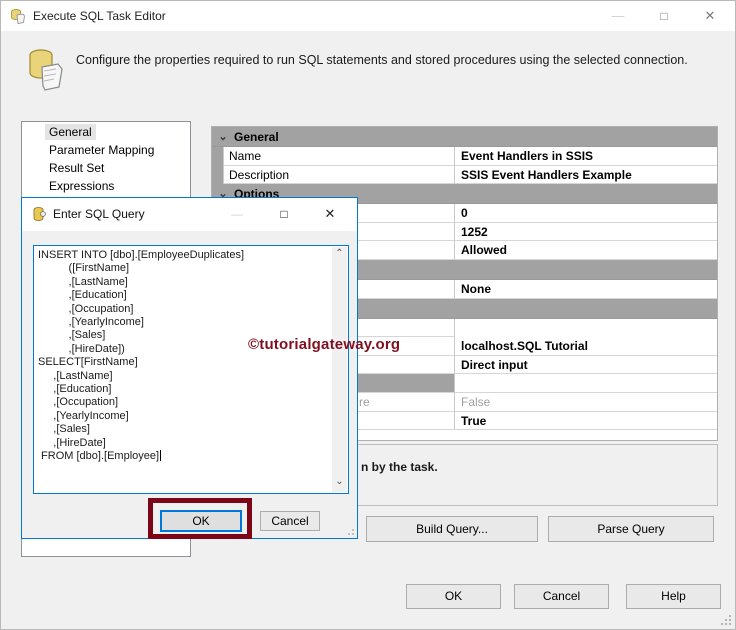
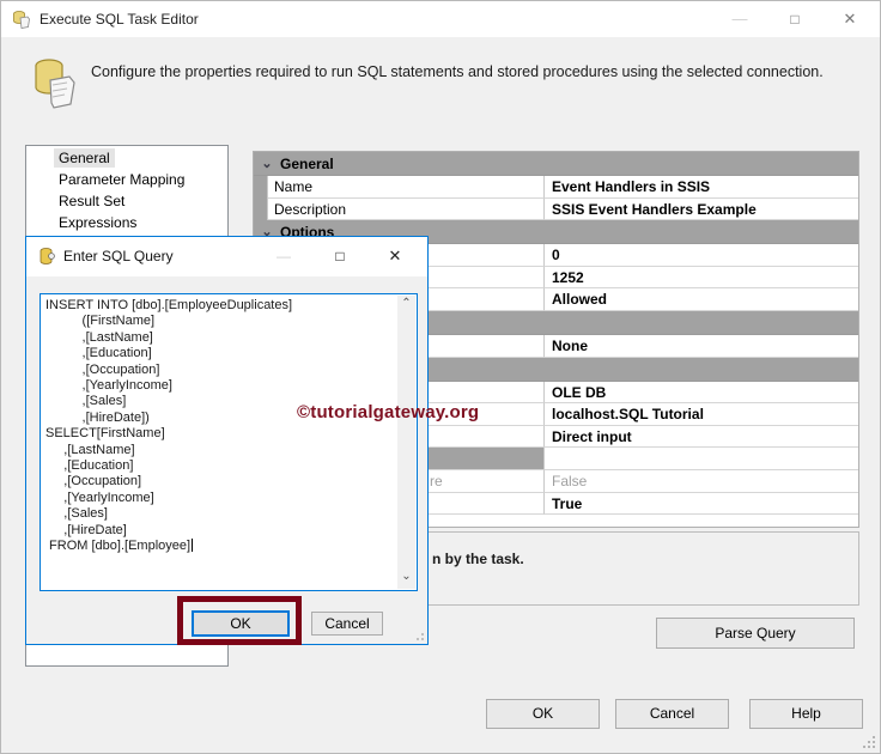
  Execute SQL Task Editor
  —
  □
  ✕
  Configure the properties required to run SQL statements and stored procedures using the selected connection.
  General
  Parameter Mapping
  Result Set
  Expressions
  ⌄
  General
  Name
  Event Handlers in SSIS
  Description
  SSIS Event Handlers Example
  ⌄
  Options
  0
  1252
  Allowed
  None
+ OLE DB
  localhost.SQL Tutorial
  Direct input
  re
  False
  True
  n by the task.
- Build Query...
  Parse Query
  OK
  Cancel
  Help
  Enter SQL Query
  —
  □
  ✕
  INSERT INTO [dbo].[EmployeeDuplicates]
  ([FirstName]
  ,[LastName]
  ,[Education]
  ,[Occupation]
  ,[YearlyIncome]
  ,[Sales]
  ,[HireDate])
  SELECT[FirstName]
  ,[LastName]
  ,[Education]
  ,[Occupation]
  ,[YearlyIncome]
  ,[Sales]
  ,[HireDate]
  FROM [dbo].[Employee]
  ⌃
  ⌄
  OK
  Cancel
  ©tutorialgateway.org
